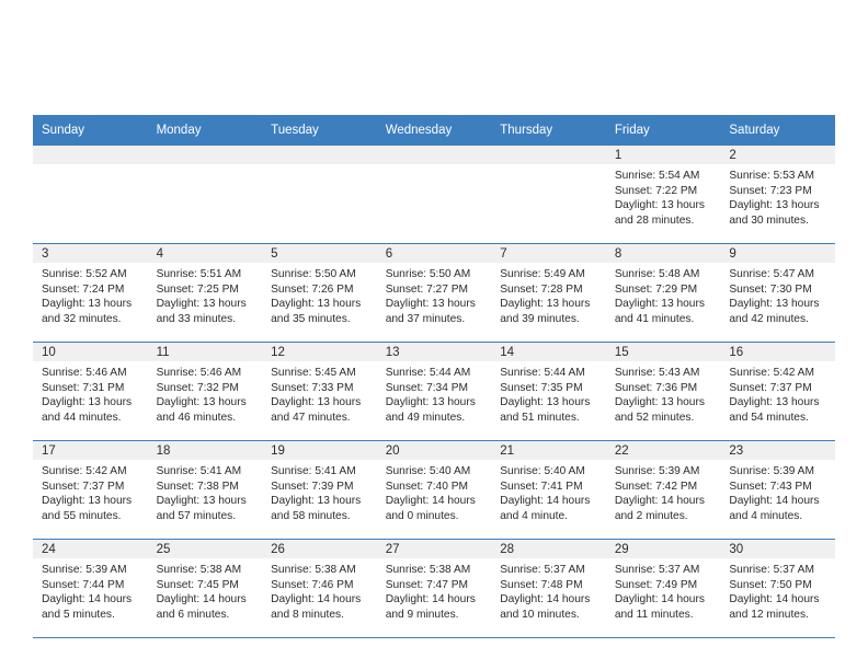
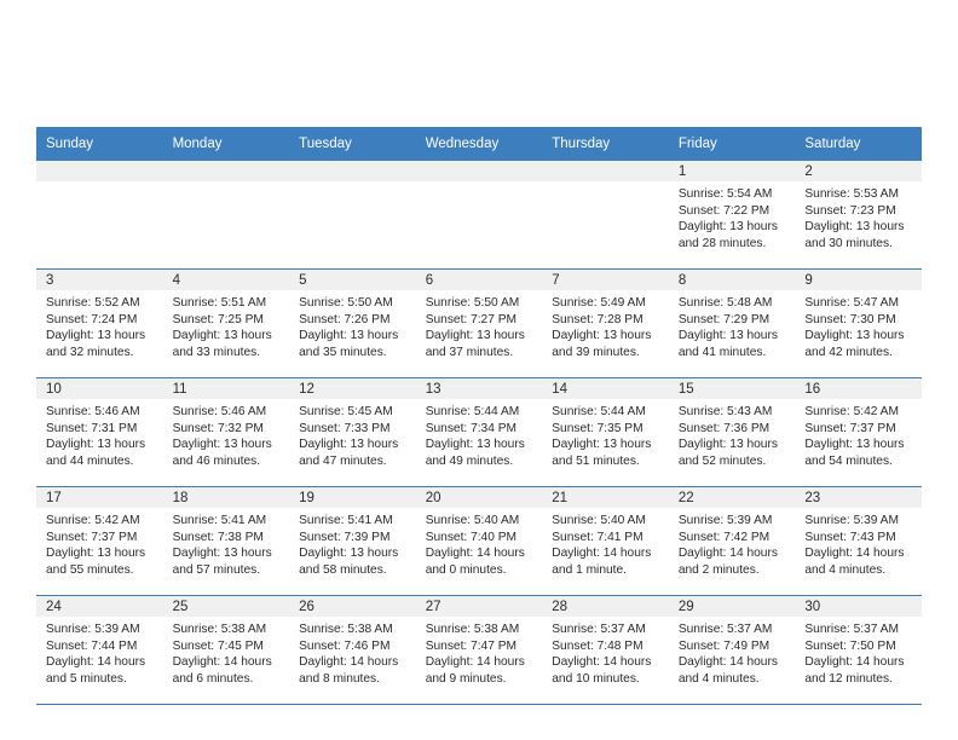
  Sunday	Monday	Tuesday	Wednesday	Thursday	Friday	Saturday
  					1Sunrise: 5:54 AMSunset: 7:22 PMDaylight: 13 hours and 28 minutes.	2Sunrise: 5:53 AMSunset: 7:23 PMDaylight: 13 hours and 30 minutes.
  3Sunrise: 5:52 AMSunset: 7:24 PMDaylight: 13 hours and 32 minutes.	4Sunrise: 5:51 AMSunset: 7:25 PMDaylight: 13 hours and 33 minutes.	5Sunrise: 5:50 AMSunset: 7:26 PMDaylight: 13 hours and 35 minutes.	6Sunrise: 5:50 AMSunset: 7:27 PMDaylight: 13 hours and 37 minutes.	7Sunrise: 5:49 AMSunset: 7:28 PMDaylight: 13 hours and 39 minutes.	8Sunrise: 5:48 AMSunset: 7:29 PMDaylight: 13 hours and 41 minutes.	9Sunrise: 5:47 AMSunset: 7:30 PMDaylight: 13 hours and 42 minutes.
  10Sunrise: 5:46 AMSunset: 7:31 PMDaylight: 13 hours and 44 minutes.	11Sunrise: 5:46 AMSunset: 7:32 PMDaylight: 13 hours and 46 minutes.	12Sunrise: 5:45 AMSunset: 7:33 PMDaylight: 13 hours and 47 minutes.	13Sunrise: 5:44 AMSunset: 7:34 PMDaylight: 13 hours and 49 minutes.	14Sunrise: 5:44 AMSunset: 7:35 PMDaylight: 13 hours and 51 minutes.	15Sunrise: 5:43 AMSunset: 7:36 PMDaylight: 13 hours and 52 minutes.	16Sunrise: 5:42 AMSunset: 7:37 PMDaylight: 13 hours and 54 minutes.
- 17Sunrise: 5:42 AMSunset: 7:37 PMDaylight: 13 hours and 55 minutes.	18Sunrise: 5:41 AMSunset: 7:38 PMDaylight: 13 hours and 57 minutes.	19Sunrise: 5:41 AMSunset: 7:39 PMDaylight: 13 hours and 58 minutes.	20Sunrise: 5:40 AMSunset: 7:40 PMDaylight: 14 hours and 0 minutes.	21Sunrise: 5:40 AMSunset: 7:41 PMDaylight: 14 hours and 4 minute.	22Sunrise: 5:39 AMSunset: 7:42 PMDaylight: 14 hours and 2 minutes.	23Sunrise: 5:39 AMSunset: 7:43 PMDaylight: 14 hours and 4 minutes.
+ 17Sunrise: 5:42 AMSunset: 7:37 PMDaylight: 13 hours and 55 minutes.	18Sunrise: 5:41 AMSunset: 7:38 PMDaylight: 13 hours and 57 minutes.	19Sunrise: 5:41 AMSunset: 7:39 PMDaylight: 13 hours and 58 minutes.	20Sunrise: 5:40 AMSunset: 7:40 PMDaylight: 14 hours and 0 minutes.	21Sunrise: 5:40 AMSunset: 7:41 PMDaylight: 14 hours and 1 minute.	22Sunrise: 5:39 AMSunset: 7:42 PMDaylight: 14 hours and 2 minutes.	23Sunrise: 5:39 AMSunset: 7:43 PMDaylight: 14 hours and 4 minutes.
- 24Sunrise: 5:39 AMSunset: 7:44 PMDaylight: 14 hours and 5 minutes.	25Sunrise: 5:38 AMSunset: 7:45 PMDaylight: 14 hours and 6 minutes.	26Sunrise: 5:38 AMSunset: 7:46 PMDaylight: 14 hours and 8 minutes.	27Sunrise: 5:38 AMSunset: 7:47 PMDaylight: 14 hours and 9 minutes.	28Sunrise: 5:37 AMSunset: 7:48 PMDaylight: 14 hours and 10 minutes.	29Sunrise: 5:37 AMSunset: 7:49 PMDaylight: 14 hours and 11 minutes.	30Sunrise: 5:37 AMSunset: 7:50 PMDaylight: 14 hours and 12 minutes.
+ 24Sunrise: 5:39 AMSunset: 7:44 PMDaylight: 14 hours and 5 minutes.	25Sunrise: 5:38 AMSunset: 7:45 PMDaylight: 14 hours and 6 minutes.	26Sunrise: 5:38 AMSunset: 7:46 PMDaylight: 14 hours and 8 minutes.	27Sunrise: 5:38 AMSunset: 7:47 PMDaylight: 14 hours and 9 minutes.	28Sunrise: 5:37 AMSunset: 7:48 PMDaylight: 14 hours and 10 minutes.	29Sunrise: 5:37 AMSunset: 7:49 PMDaylight: 14 hours and 4 minutes.	30Sunrise: 5:37 AMSunset: 7:50 PMDaylight: 14 hours and 12 minutes.
